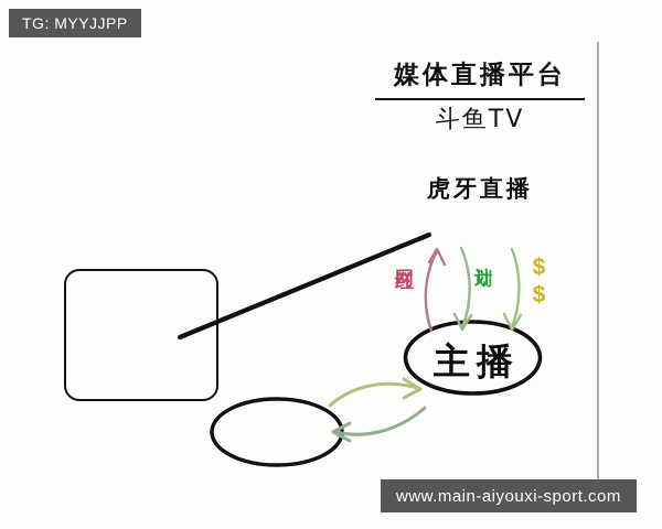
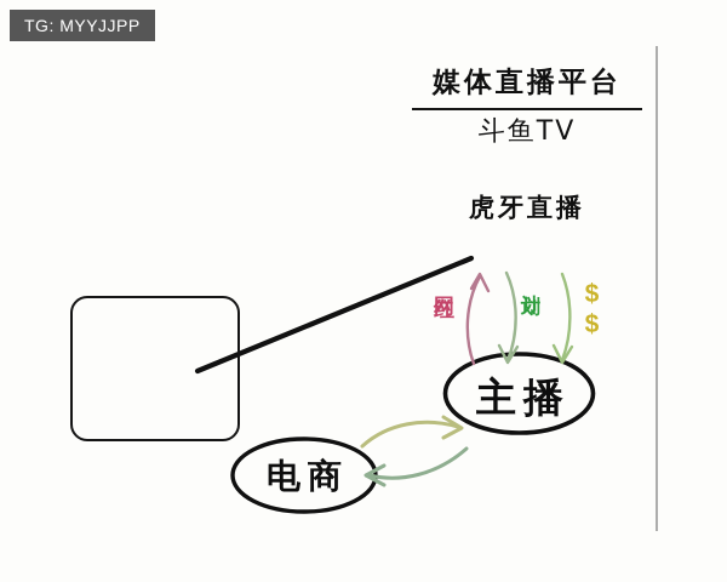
  媒体直播平台
  斗鱼TV
  虎牙直播
  主播
+ 电商
  TG: MYYJJPP
- www.main-aiyouxi-sport.com
